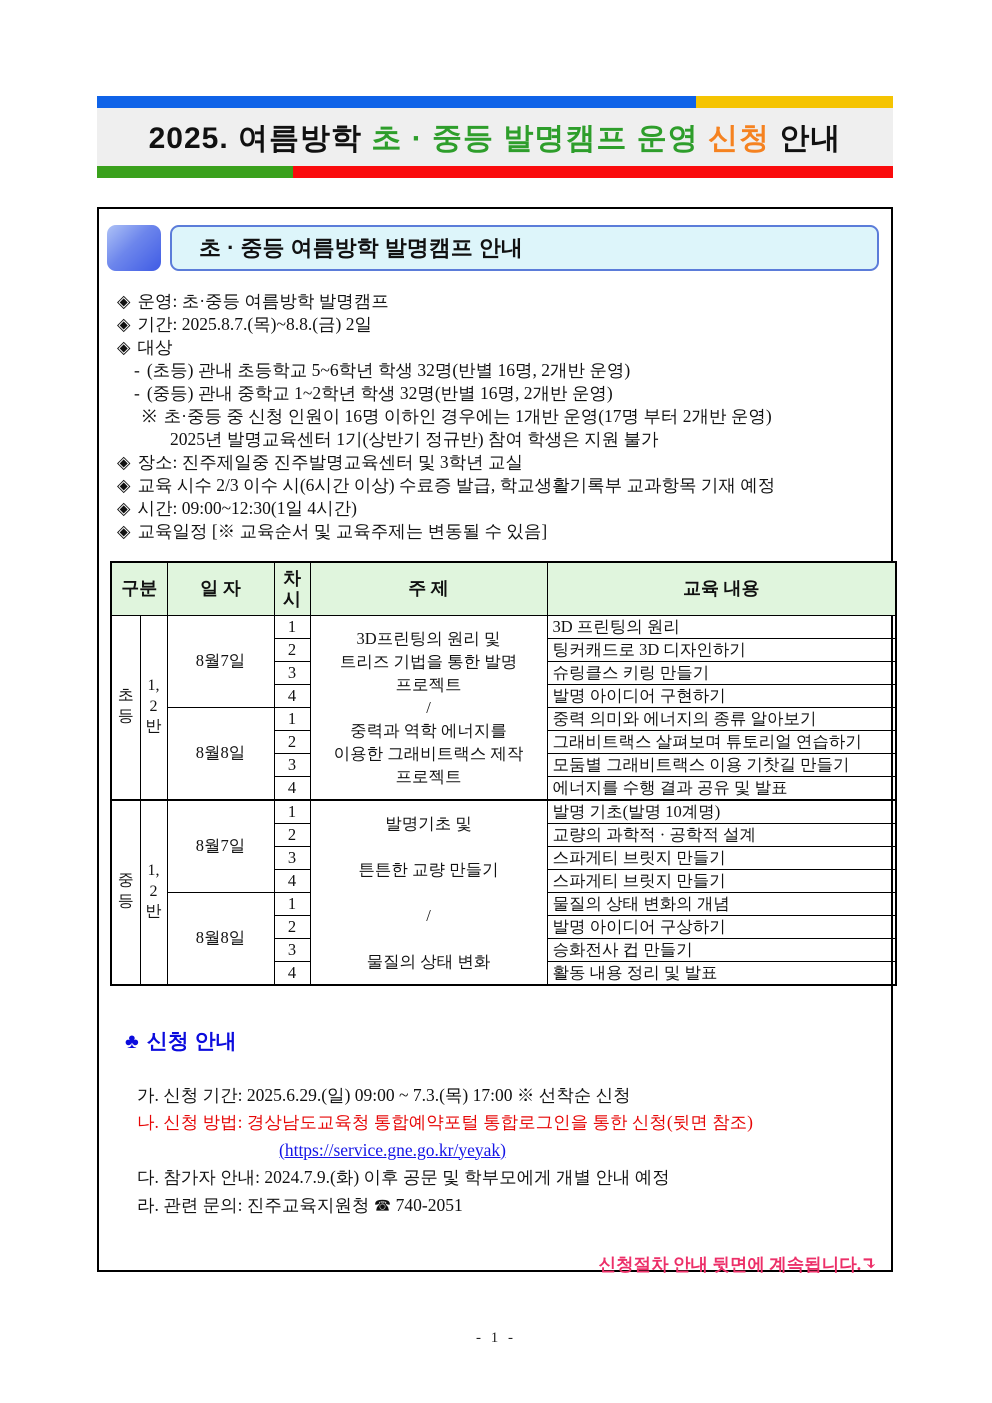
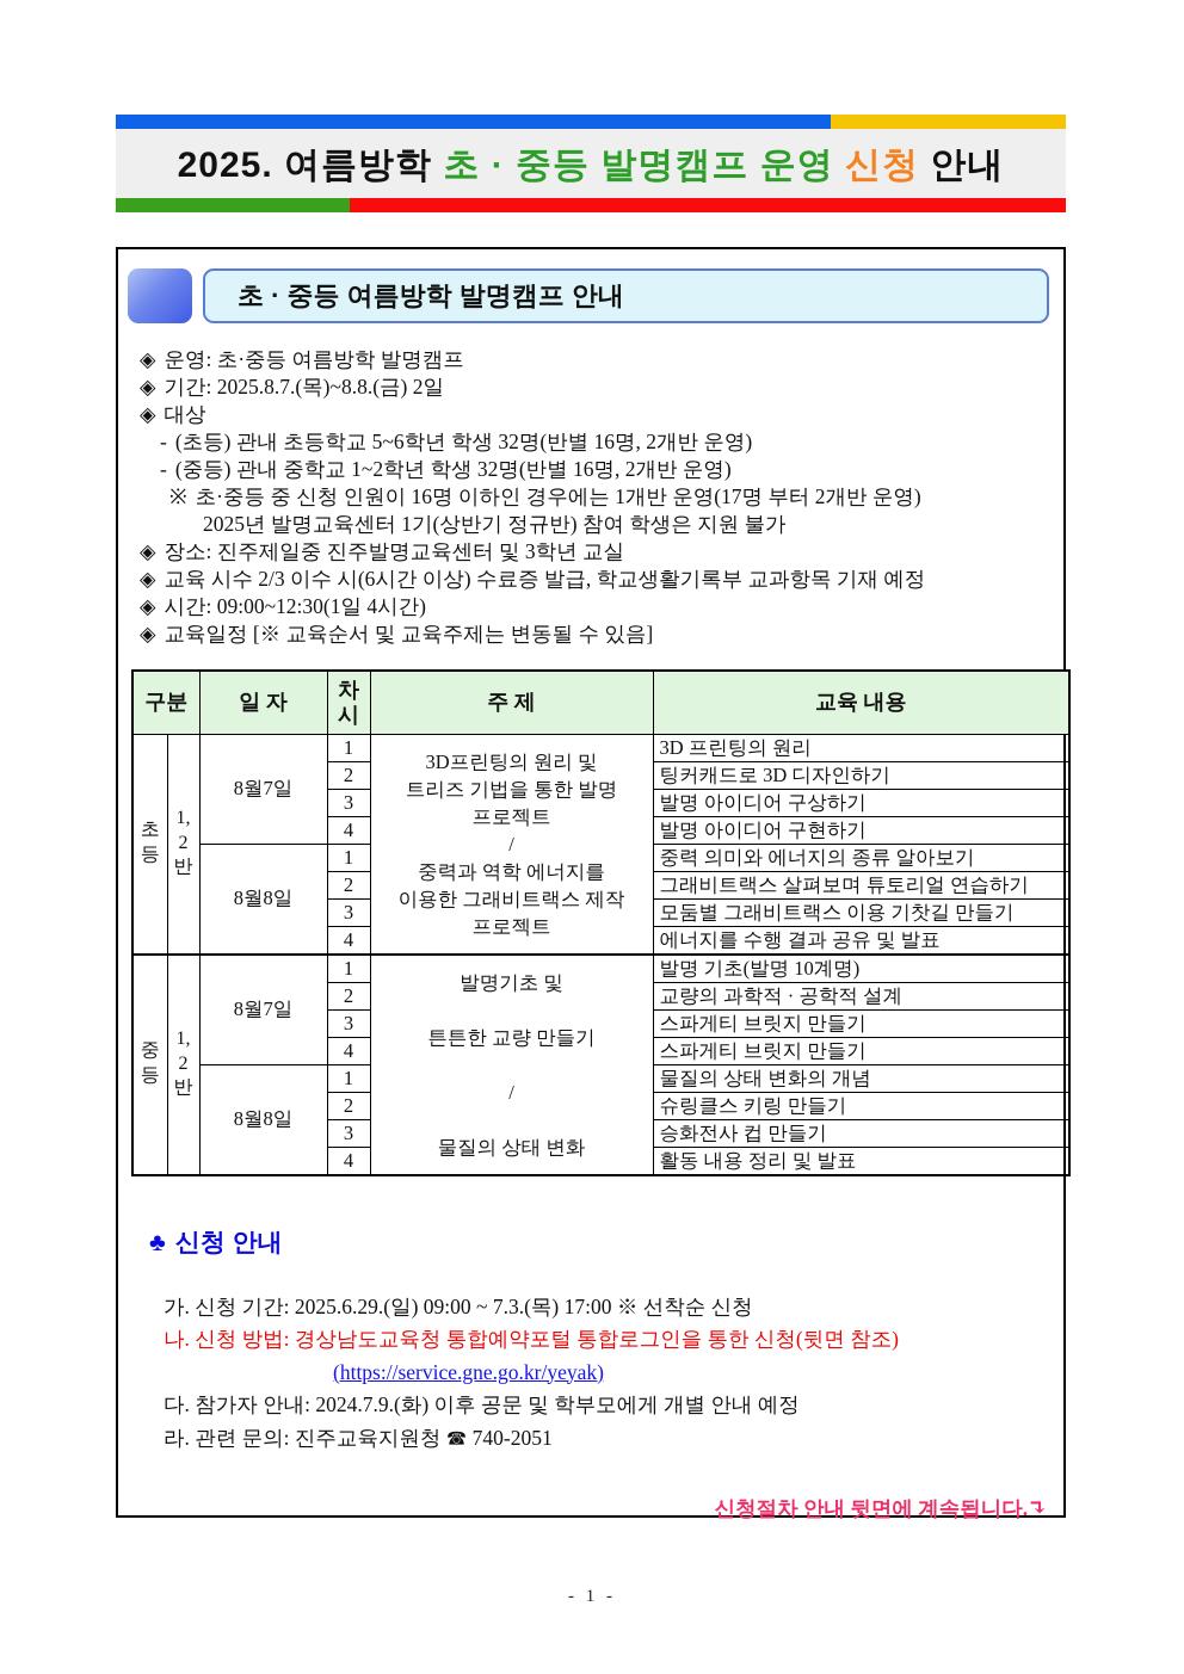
  2025. 여름방학 초 · 중등 발명캠프 운영 신청 안내
  초 · 중등 여름방학 발명캠프 안내
  ◈
  운영: 초·중등 여름방학 발명캠프
  ◈
  기간: 2025.8.7.(목)~8.8.(금) 2일
  ◈
  대상
  -
  (초등) 관내 초등학교 5~6학년 학생 32명(반별 16명, 2개반 운영)
  -
  (중등) 관내 중학교 1~2학년 학생 32명(반별 16명, 2개반 운영)
  ※
  초·중등 중 신청 인원이 16명 이하인 경우에는 1개반 운영(17명 부터 2개반 운영)
  2025년 발명교육센터 1기(상반기 정규반) 참여 학생은 지원 불가
  ◈
  장소: 진주제일중 진주발명교육센터 및 3학년 교실
  ◈
  교육 시수 2/3 이수 시(6시간 이상) 수료증 발급, 학교생활기록부 교과항목 기재 예정
  ◈
  시간: 09:00~12:30(1일 4시간)
  ◈
  교육일정 [※ 교육순서 및 교육주제는 변동될 수 있음]
  구분	일 자	차 시	주 제	교육 내용
  초 등	1, 2 반	8월7일	1	3D프린팅의 원리 및 트리즈 기법을 통한 발명 프로젝트 / 중력과 역학 에너지를 이용한 그래비트랙스 제작 프로젝트	3D 프린팅의 원리
  2	팅커캐드로 3D 디자인하기
- 3	슈링클스 키링 만들기
+ 3	발명 아이디어 구상하기
  4	발명 아이디어 구현하기
  8월8일	1	중력 의미와 에너지의 종류 알아보기
  2	그래비트랙스 살펴보며 튜토리얼 연습하기
  3	모둠별 그래비트랙스 이용 기찻길 만들기
  4	에너지를 수행 결과 공유 및 발표
  중 등	1, 2 반	8월7일	1	발명기초 및 튼튼한 교량 만들기 / 물질의 상태 변화	발명 기초(발명 10계명)
  2	교량의 과학적 · 공학적 설계
  3	스파게티 브릿지 만들기
  4	스파게티 브릿지 만들기
  8월8일	1	물질의 상태 변화의 개념
- 2	발명 아이디어 구상하기
+ 2	슈링클스 키링 만들기
  3	승화전사 컵 만들기
  4	활동 내용 정리 및 발표
  ♣ 신청 안내
  가. 신청 기간: 2025.6.29.(일) 09:00 ~ 7.3.(목) 17:00 ※ 선착순 신청
  나. 신청 방법: 경상남도교육청 통합예약포털 통합로그인을 통한 신청(뒷면 참조)
  (https://service.gne.go.kr/yeyak)
  다. 참가자 안내: 2024.7.9.(화) 이후 공문 및 학부모에게 개별 안내 예정
  라. 관련 문의: 진주교육지원청 ☎ 740-2051
  신청절차 안내 뒷면에 계속됩니다.↴
  - 1 -
